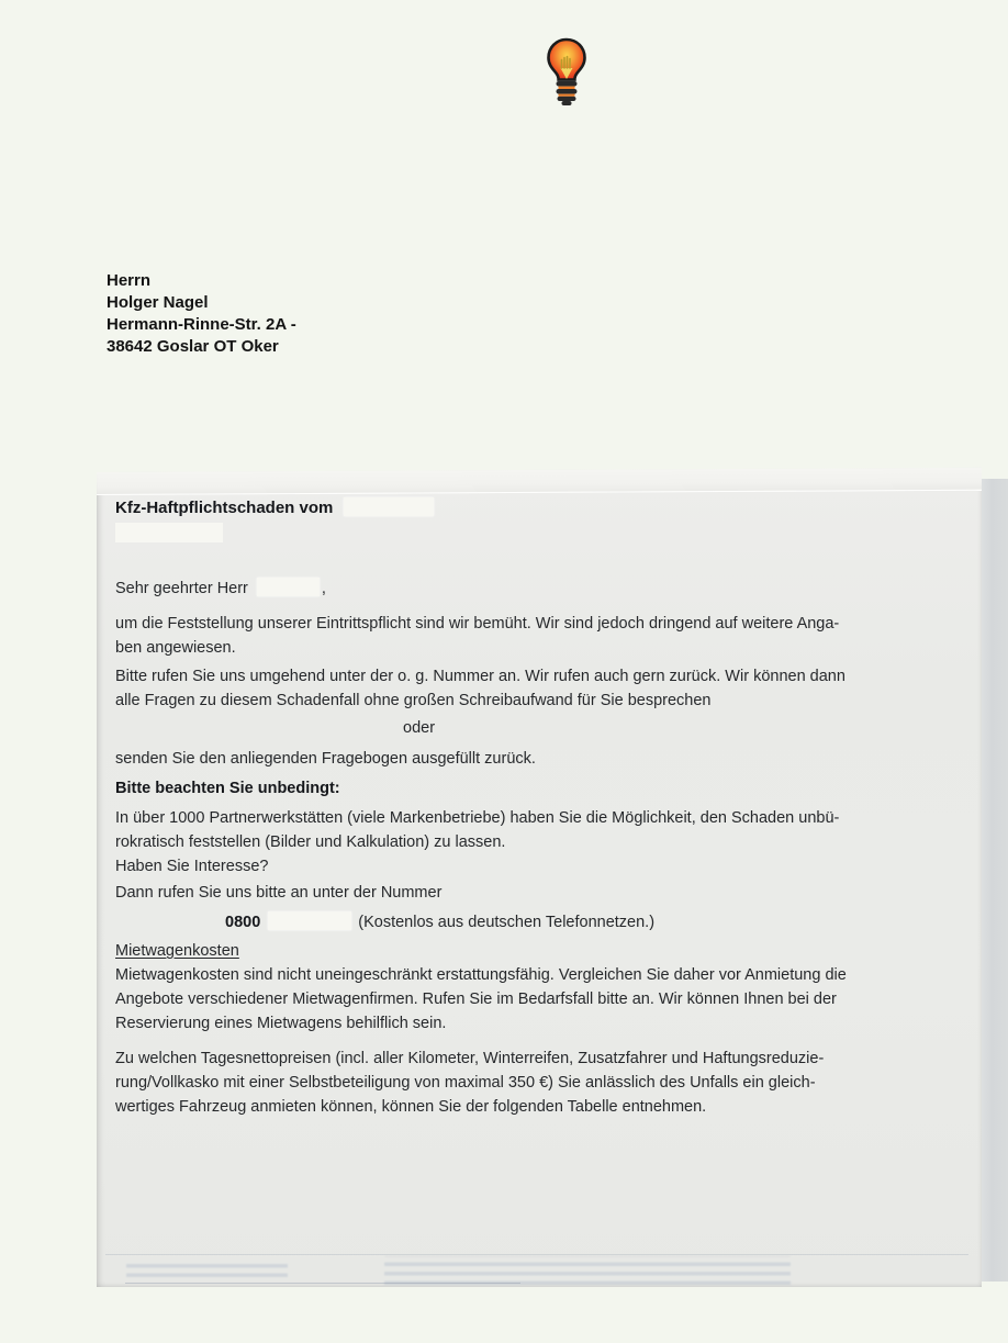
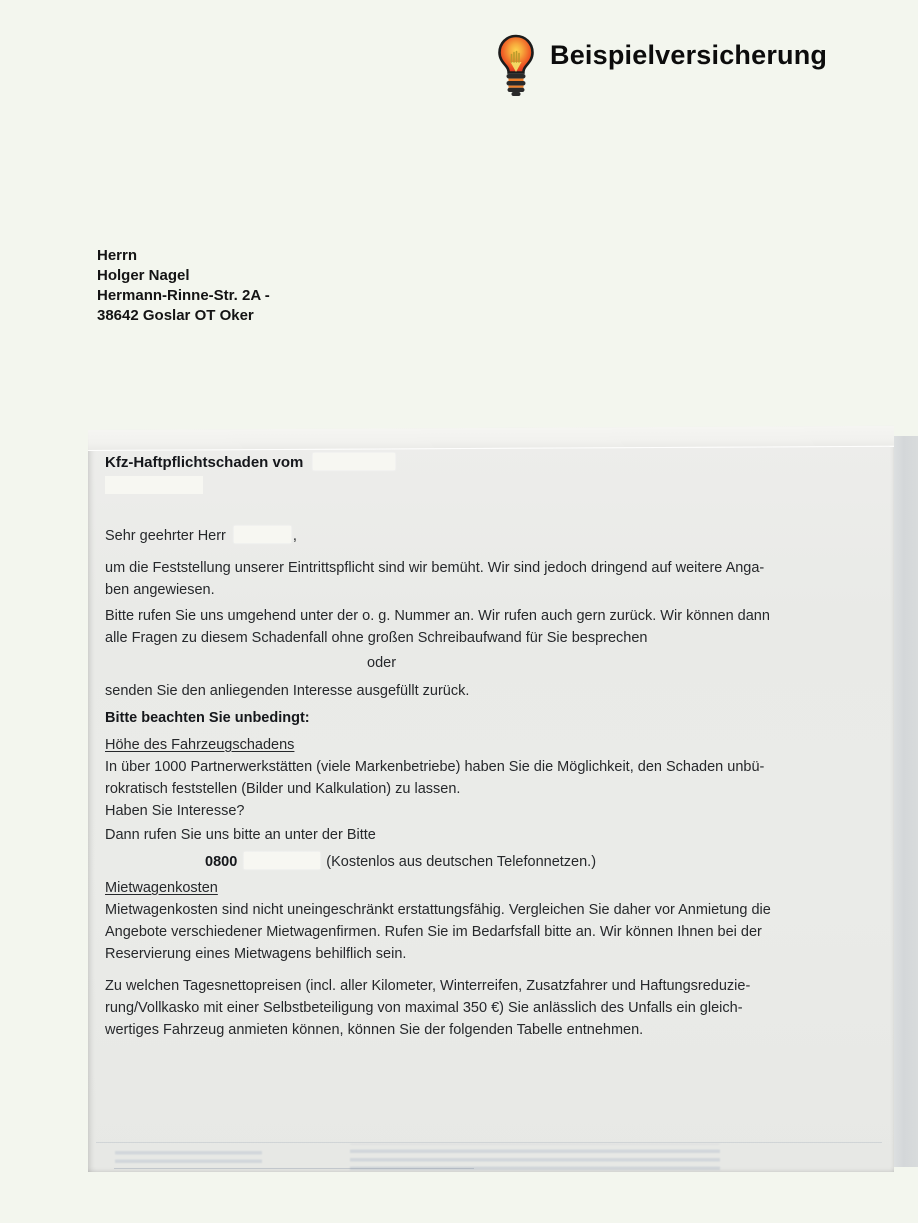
+ Beispielversicherung
  Herrn
  Holger Nagel
  Hermann-Rinne-Str. 2A -
  38642 Goslar OT Oker
  Kfz-Haftpflichtschaden vom
  Sehr geehrter Herr ,
  um die Feststellung unserer Eintrittspflicht sind wir bemüht. Wir sind jedoch dringend auf weitere Anga-
  ben angewiesen.
  Bitte rufen Sie uns umgehend unter der o. g. Nummer an. Wir rufen auch gern zurück. Wir können dann
  alle Fragen zu diesem Schadenfall ohne großen Schreibaufwand für Sie besprechen
  oder
- senden Sie den anliegenden Fragebogen ausgefüllt zurück.
+ senden Sie den anliegenden Interesse ausgefüllt zurück.
  Bitte beachten Sie unbedingt:
+ Höhe des Fahrzeugschadens
  In über 1000 Partnerwerkstätten (viele Markenbetriebe) haben Sie die Möglichkeit, den Schaden unbü-
  rokratisch feststellen (Bilder und Kalkulation) zu lassen.
  Haben Sie Interesse?
- Dann rufen Sie uns bitte an unter der Nummer
+ Dann rufen Sie uns bitte an unter der Bitte
  0800 (Kostenlos aus deutschen Telefonnetzen.)
  Mietwagenkosten
  Mietwagenkosten sind nicht uneingeschränkt erstattungsfähig. Vergleichen Sie daher vor Anmietung die
  Angebote verschiedener Mietwagenfirmen. Rufen Sie im Bedarfsfall bitte an. Wir können Ihnen bei der
  Reservierung eines Mietwagens behilflich sein.
  Zu welchen Tagesnettopreisen (incl. aller Kilometer, Winterreifen, Zusatzfahrer und Haftungsreduzie-
  rung/Vollkasko mit einer Selbstbeteiligung von maximal 350 €) Sie anlässlich des Unfalls ein gleich-
  wertiges Fahrzeug anmieten können, können Sie der folgenden Tabelle entnehmen.
